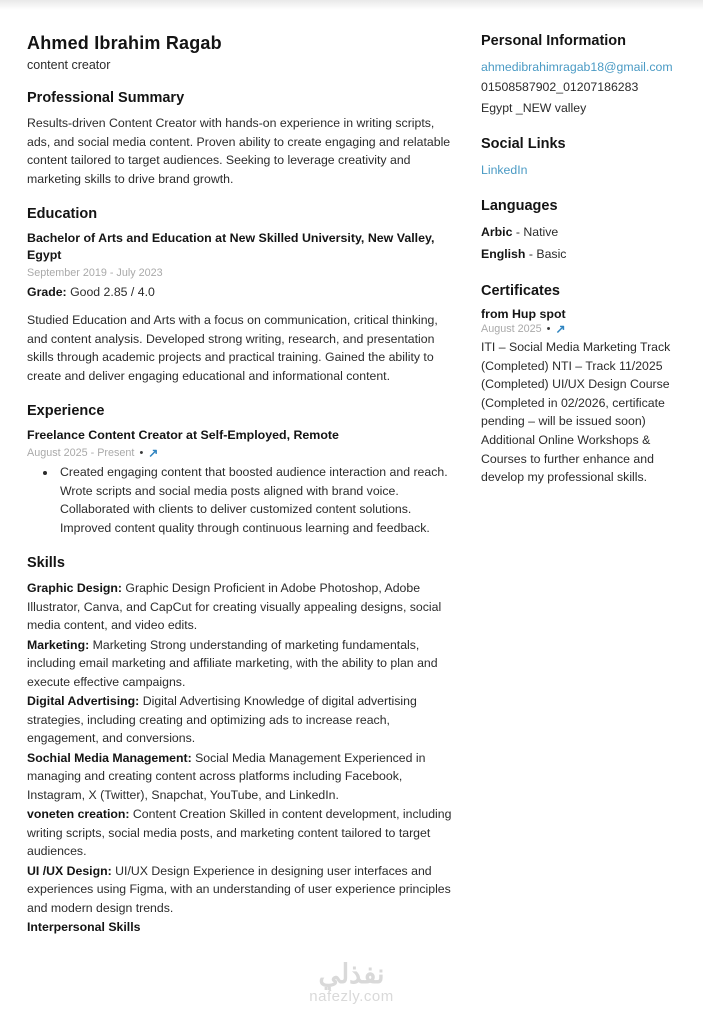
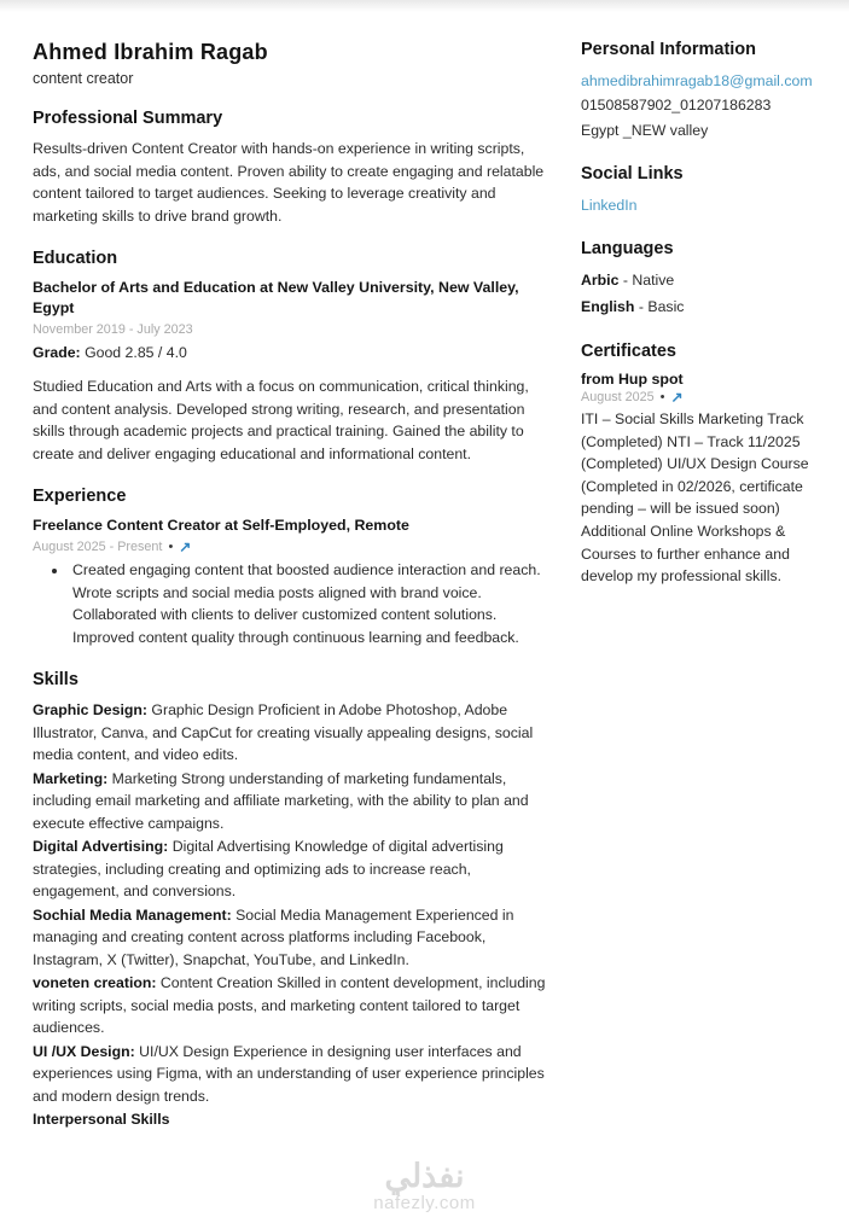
  Ahmed Ibrahim Ragab
  content creator
  Professional Summary
  Results-driven Content Creator with hands-on experience in writing scripts, ads, and social media content. Proven ability to create engaging and relatable content tailored to target audiences. Seeking to leverage creativity and marketing skills to drive brand growth.
  Education
- Bachelor of Arts and Education at New Skilled University, New Valley, Egypt
+ Bachelor of Arts and Education at New Valley University, New Valley, Egypt
- September 2019 - July 2023
+ November 2019 - July 2023
  Grade: Good 2.85 / 4.0
  Studied Education and Arts with a focus on communication, critical thinking, and content analysis. Developed strong writing, research, and presentation skills through academic projects and practical training. Gained the ability to create and deliver engaging educational and informational content.
  Experience
  Freelance Content Creator at Self-Employed, Remote
  August 2025 - Present
  •
  ↗
  Created engaging content that boosted audience interaction and reach. Wrote scripts and social media posts aligned with brand voice. Collaborated with clients to deliver customized content solutions. Improved content quality through continuous learning and feedback.
  Skills
  Graphic Design: Graphic Design Proficient in Adobe Photoshop, Adobe Illustrator, Canva, and CapCut for creating visually appealing designs, social media content, and video edits.
  Marketing: Marketing Strong understanding of marketing fundamentals, including email marketing and affiliate marketing, with the ability to plan and execute effective campaigns.
  Digital Advertising: Digital Advertising Knowledge of digital advertising strategies, including creating and optimizing ads to increase reach, engagement, and conversions.
  Sochial Media Management: Social Media Management Experienced in managing and creating content across platforms including Facebook, Instagram, X (Twitter), Snapchat, YouTube, and LinkedIn.
  voneten creation: Content Creation Skilled in content development, including writing scripts, social media posts, and marketing content tailored to target audiences.
  UI /UX Design: UI/UX Design Experience in designing user interfaces and experiences using Figma, with an understanding of user experience principles and modern design trends.
  Interpersonal Skills
  Personal Information
  ahmedibrahimragab18@gmail.com
  01508587902_01207186283
  Egypt _NEW valley
  Social Links
  LinkedIn
  Languages
  Arbic - Native
  English - Basic
  Certificates
  from Hup spot
  August 2025
  •
  ↗
- ITI – Social Media Marketing Track (Completed) NTI – Track 11/2025 (Completed) UI/UX Design Course (Completed in 02/2026, certificate pending – will be issued soon) Additional Online Workshops & Courses to further enhance and develop my professional skills.
+ ITI – Social Skills Marketing Track (Completed) NTI – Track 11/2025 (Completed) UI/UX Design Course (Completed in 02/2026, certificate pending – will be issued soon) Additional Online Workshops & Courses to further enhance and develop my professional skills.
  نفذلي
  nafezly.com
